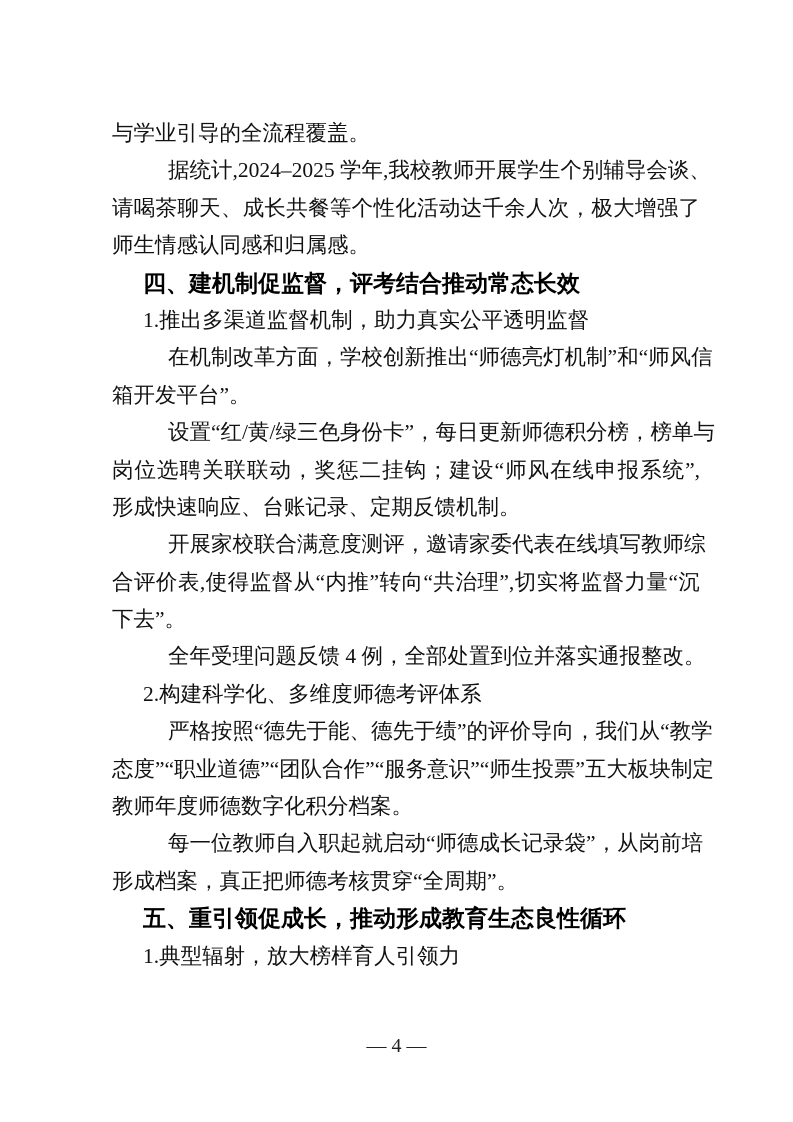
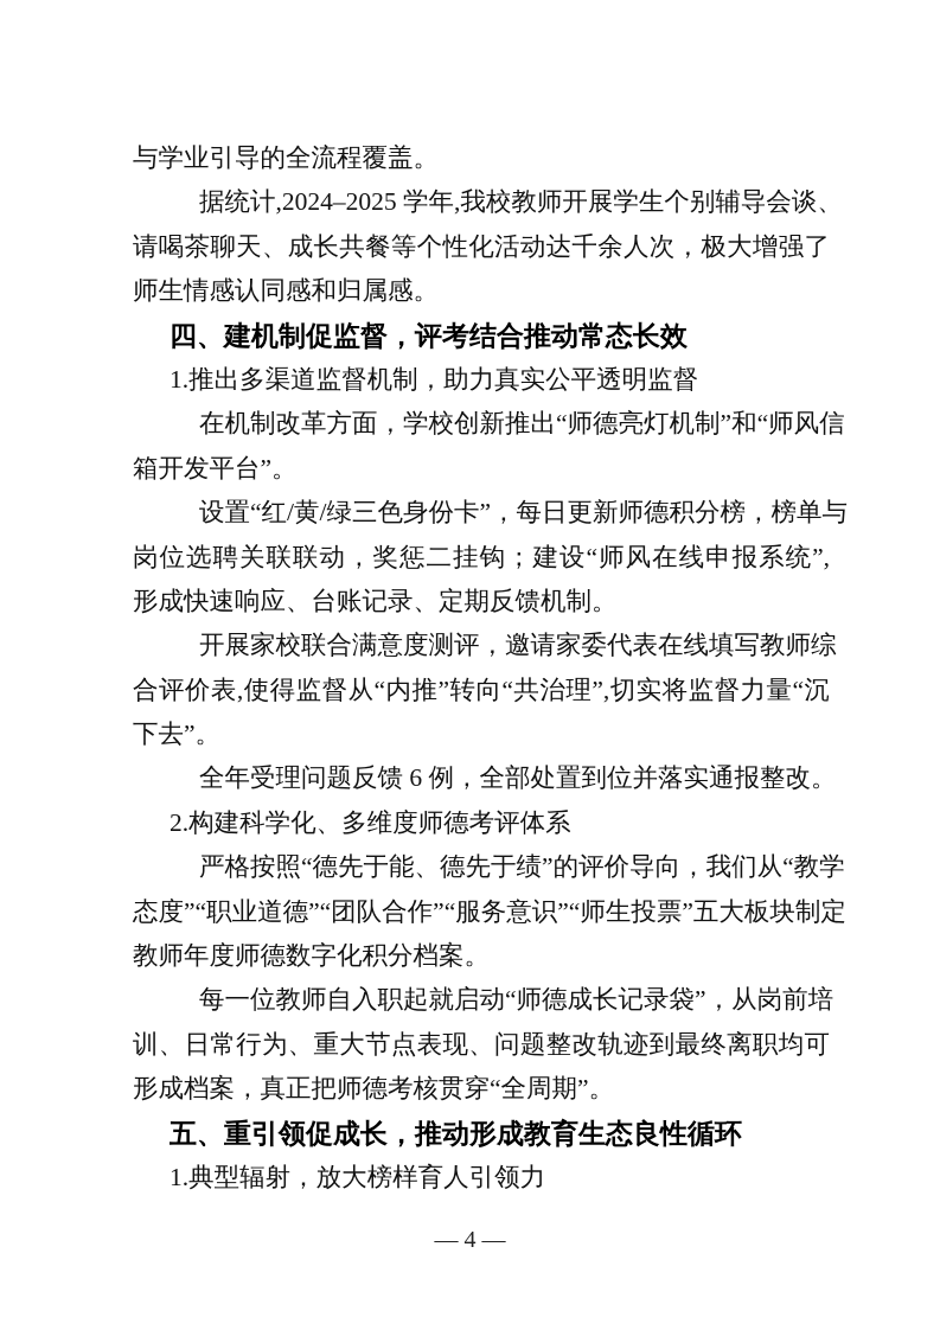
  与学业引导的全流程覆盖。
  据统计,2024–2025 学年,我校教师开展学生个别辅导会谈、
  请喝茶聊天、成长共餐等个性化活动达千余人次，极大增强了
  师生情感认同感和归属感。
  四、建机制促监督，评考结合推动常态长效
  1.推出多渠道监督机制，助力真实公平透明监督
  在机制改革方面，学校创新推出“师德亮灯机制”和“师风信
  箱开发平台”。
  设置“红/黄/绿三色身份卡”，每日更新师德积分榜，榜单与
  岗位选聘关联联动，奖惩二挂钩；建设“师风在线申报系统”,
  形成快速响应、台账记录、定期反馈机制。
  开展家校联合满意度测评，邀请家委代表在线填写教师综
  合评价表,使得监督从“内推”转向“共治理”,切实将监督力量“沉
  下去”。
- 全年受理问题反馈 4 例，全部处置到位并落实通报整改。
+ 全年受理问题反馈 6 例，全部处置到位并落实通报整改。
  2.构建科学化、多维度师德考评体系
  严格按照“德先于能、德先于绩”的评价导向，我们从“教学
  态度”“职业道德”“团队合作”“服务意识”“师生投票”五大板块制定
  教师年度师德数字化积分档案。
  每一位教师自入职起就启动“师德成长记录袋”，从岗前培
+ 训、日常行为、重大节点表现、问题整改轨迹到最终离职均可
  形成档案，真正把师德考核贯穿“全周期”。
  五、重引领促成长，推动形成教育生态良性循环
  1.典型辐射，放大榜样育人引领力
  — 4 —
